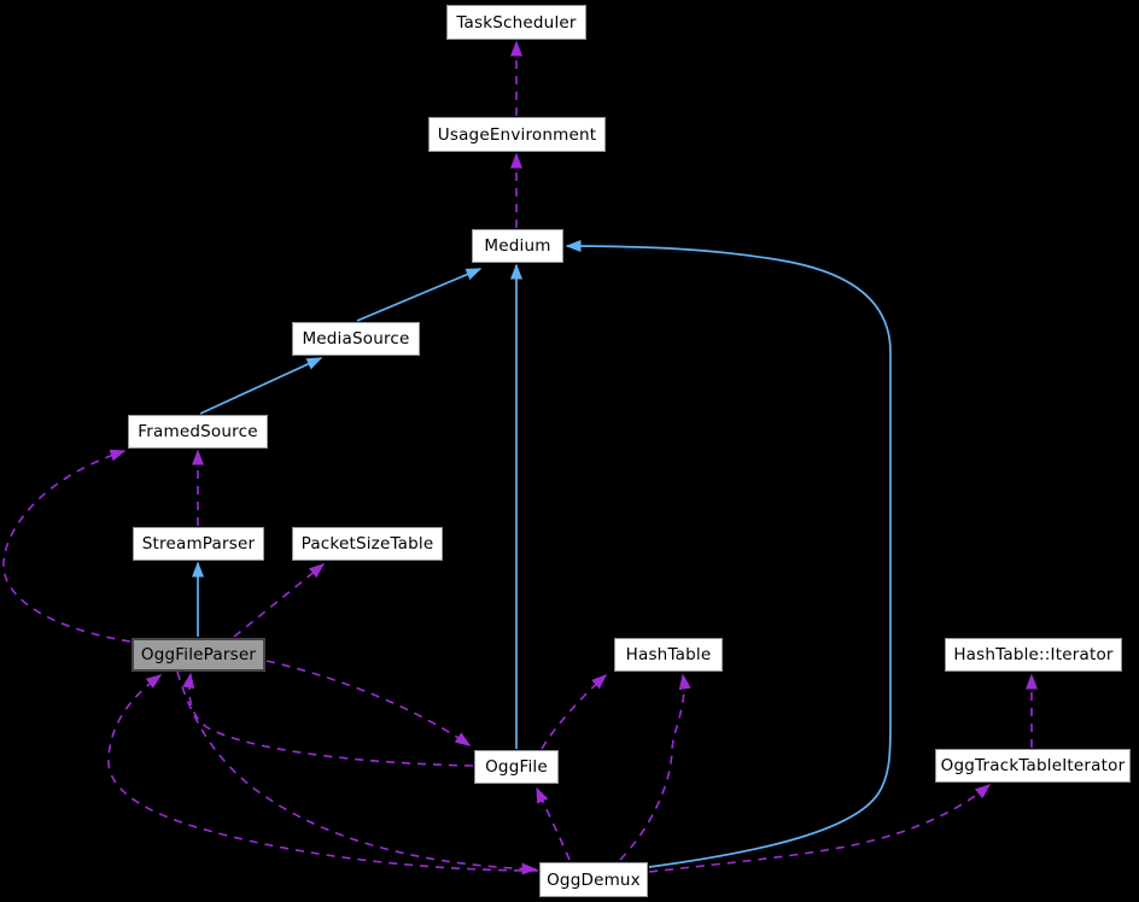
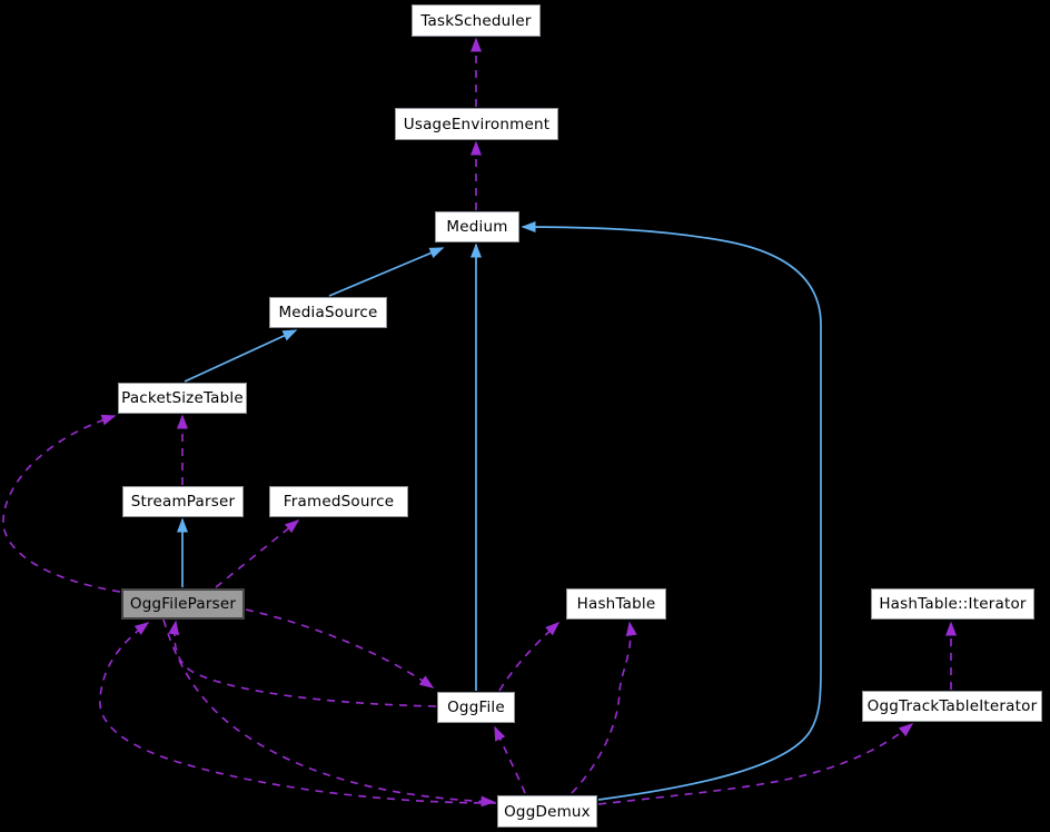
  TaskScheduler
  UsageEnvironment
  Medium
  MediaSource
- FramedSource
+ PacketSizeTable
  StreamParser
- PacketSizeTable
+ FramedSource
  OggFileParser
  HashTable
  HashTable::Iterator
  OggFile
  OggTrackTableIterator
  OggDemux
